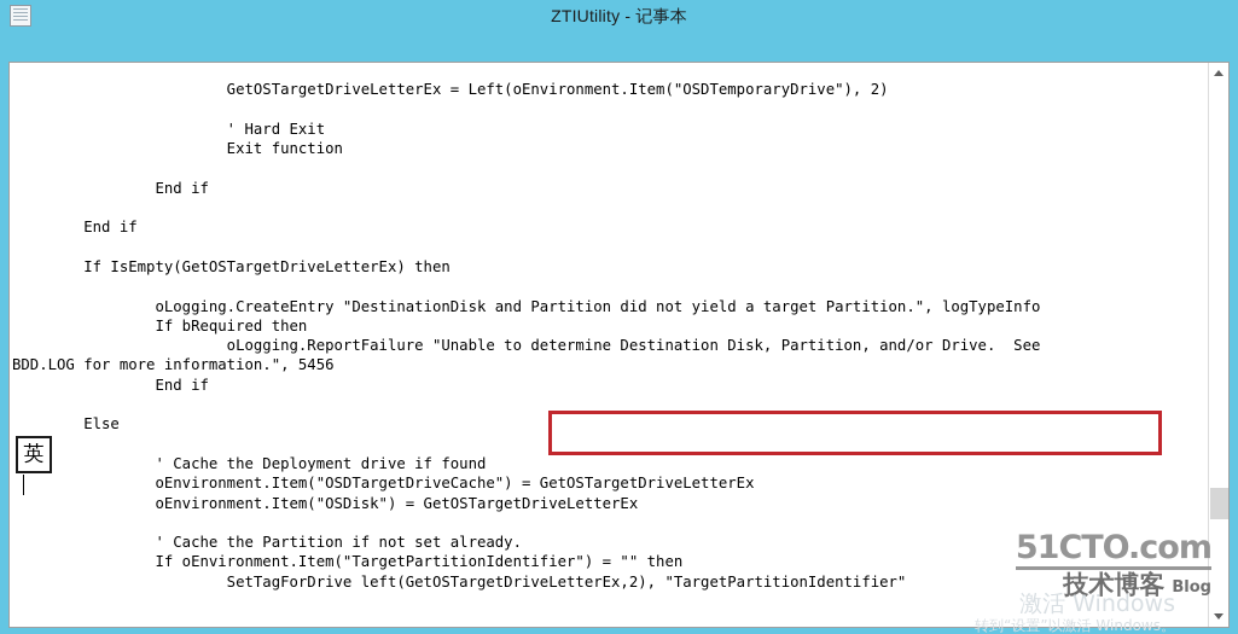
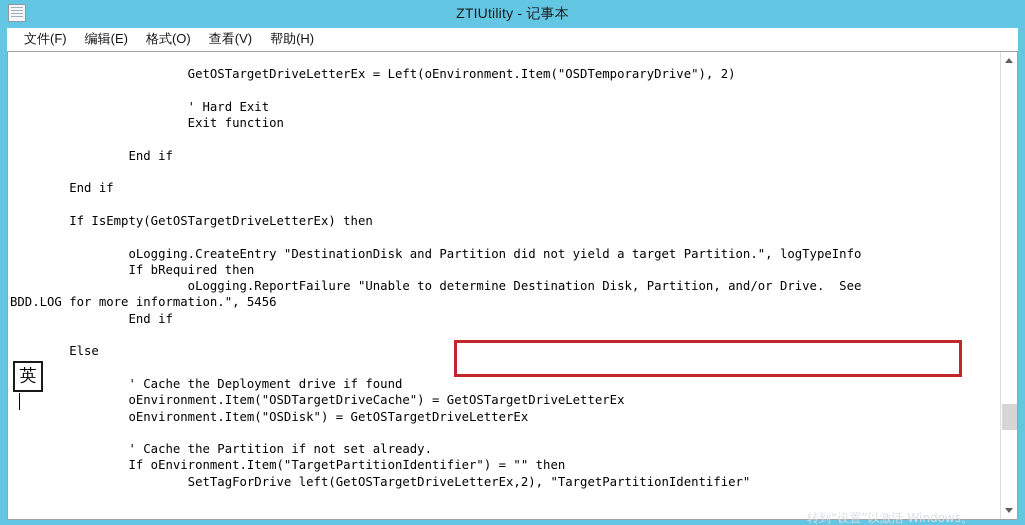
  ZTIUtility - 记事本
+ 文件(F)
+ 编辑(E)
+ 格式(O)
+ 查看(V)
+ 帮助(H)
  GetOSTargetDriveLetterEx = Left(oEnvironment.Item("OSDTemporaryDrive"), 2)
  ' Hard Exit
  Exit function
  End if
  End if
  If IsEmpty(GetOSTargetDriveLetterEx) then
  oLogging.CreateEntry "DestinationDisk and Partition did not yield a target Partition.", logTypeInfo
  If bRequired then
  oLogging.ReportFailure "Unable to determine Destination Disk, Partition, and/or Drive. See
  BDD.LOG for more information.", 5456
  End if
  Else
  ' Cache the Deployment drive if found
  oEnvironment.Item("OSDTargetDriveCache") = GetOSTargetDriveLetterEx
  oEnvironment.Item("OSDisk") = GetOSTargetDriveLetterEx
  ' Cache the Partition if not set already.
  If oEnvironment.Item("TargetPartitionIdentifier") = "" then
  SetTagForDrive left(GetOSTargetDriveLetterEx,2), "TargetPartitionIdentifier"
  英
- 51CTO.com
- 技术博客
- Blog
- 激活 Windows
  转到“设置”以激活 Windows。
